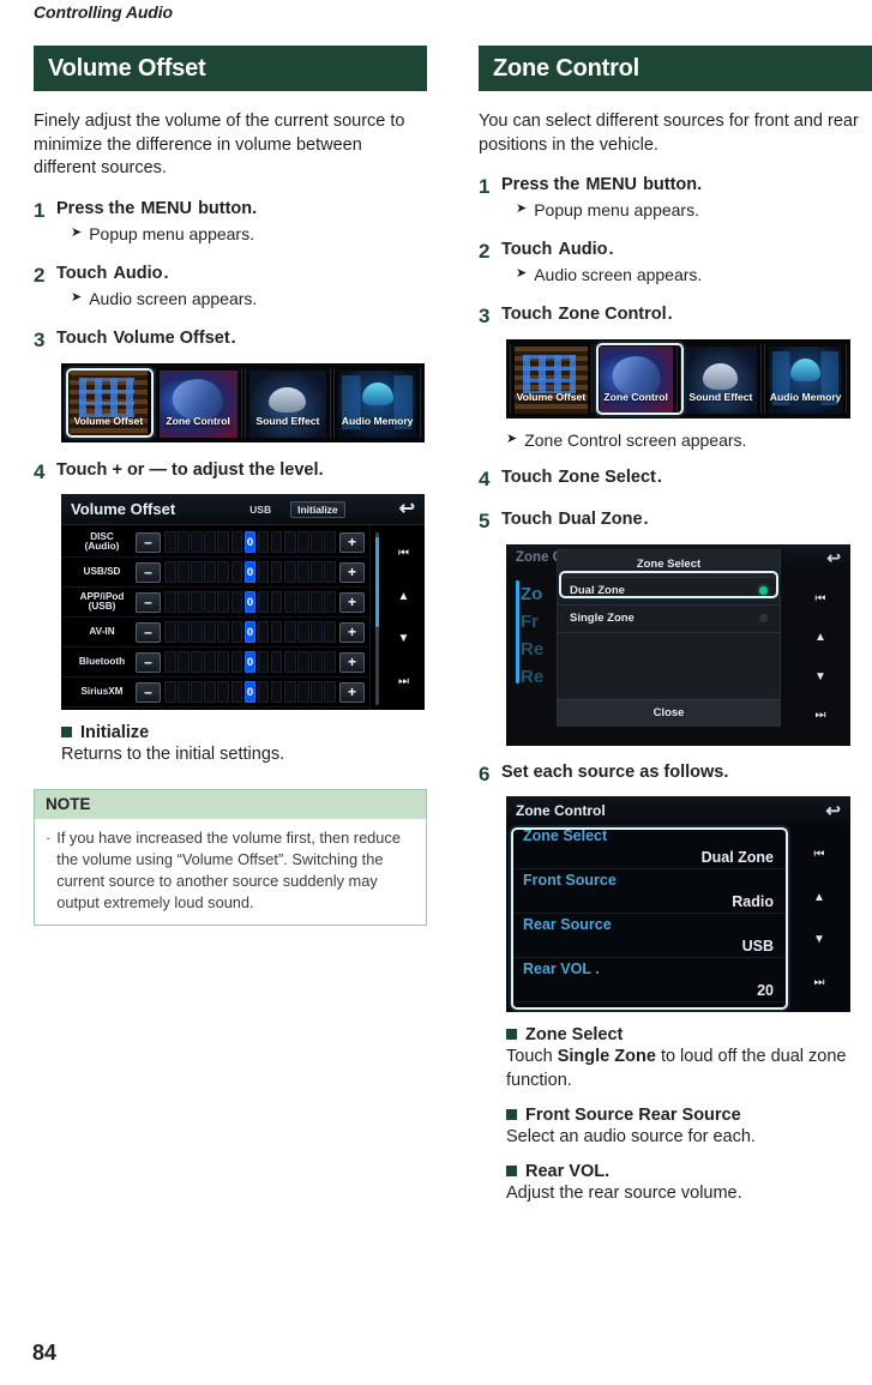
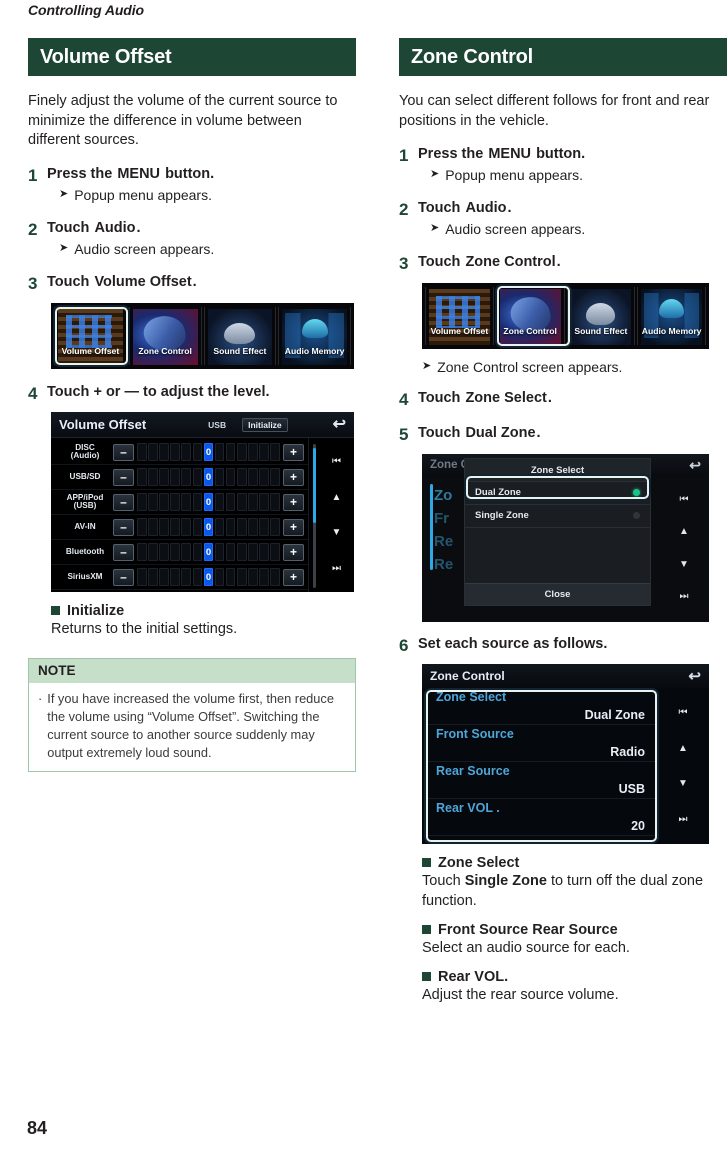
  Controlling Audio
  Volume Offset
  Finely adjust the volume of the current source to minimize the difference in volume between different sources.
  1
  Press the MENU button.
  ➤
  Popup menu appears.
  2
  Touch Audio.
  ➤
  Audio screen appears.
  3
  Touch Volume Offset.
  Volume Offset
  Zone Control
  Sound Effect
  Audio Memory
  4
  Touch + or — to adjust the level.
  Volume Offset
  USB
  Initialize
  ↩
  DISC
  (Audio)
  –
  0
  +
  USB/SD
  –
  0
  +
  APP/iPod
  (USB)
  –
  0
  +
  AV-IN
  –
  0
  +
  Bluetooth
  –
  0
  +
  SiriusXM
  –
  0
  +
  ⏮
  ▲
  ▼
  ⏭
  Initialize
  Returns to the initial settings.
  NOTE
  ·
  If you have increased the volume first, then reduce the volume using “Volume Offset”. Switching the current source to another source suddenly may output extremely loud sound.
  Zone Control
- You can select different sources for front and rear positions in the vehicle.
+ You can select different follows for front and rear positions in the vehicle.
  1
  Press the MENU button.
  ➤
  Popup menu appears.
  2
  Touch Audio.
  ➤
  Audio screen appears.
  3
  Touch Zone Control.
  Volume Offset
  Zone Control
  Sound Effect
  Audio Memory
  ➤
  Zone Control screen appears.
  4
  Touch Zone Select.
  5
  Touch Dual Zone.
  ↩
  Zo
  Fr
  Re
  Re
  Zone Select
  Dual Zone
  Single Zone
  Close
  ⏮
  ▲
  ▼
  ⏭
  6
  Set each source as follows.
  Zone Control
  ↩
  Zone Select
  Dual Zone
  Front Source
  Radio
  Rear Source
  USB
  Rear VOL .
  20
  ⏮
  ▲
  ▼
  ⏭
  Zone Select
- Touch Single Zone to loud off the dual zone function.
+ Touch Single Zone to turn off the dual zone function.
  Front Source Rear Source
  Select an audio source for each.
  Rear VOL.
  Adjust the rear source volume.
  84
